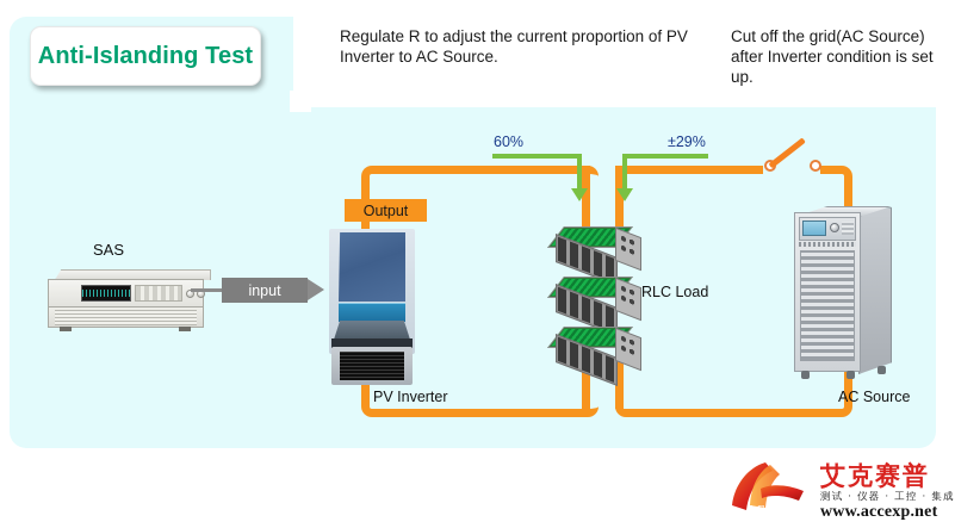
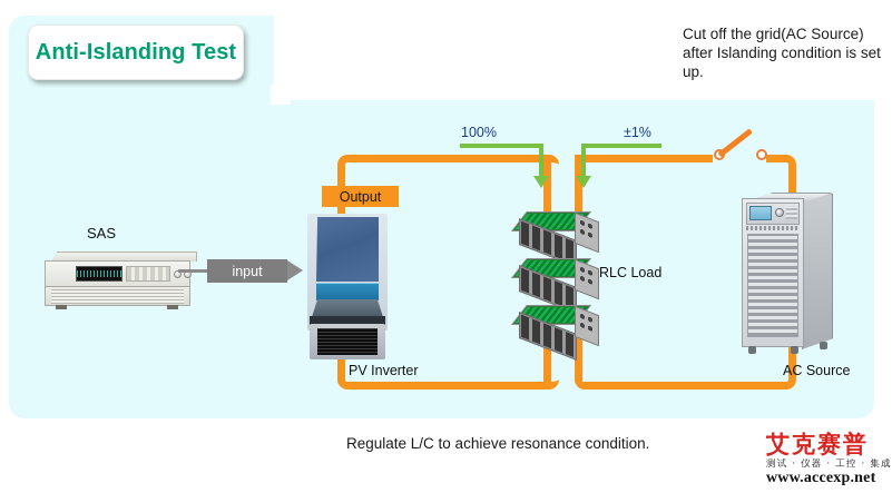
  Anti-Islanding Test
- Regulate R to adjust the current proportion of PV Inverter to AC Source.
- Cut off the grid(AC Source) after Inverter condition is set up.
+ Cut off the grid(AC Source) after Islanding condition is set up.
+ Regulate L/C to achieve resonance condition.
- 60%
+ 100%
- ±29%
+ ±1%
  SAS
  input
  Output
  PV Inverter
  RLC Load
  AC Source
- ACC-EXP
  艾克赛普
  测试 · 仪器 · 工控 · 集成
  www.accexp.net
